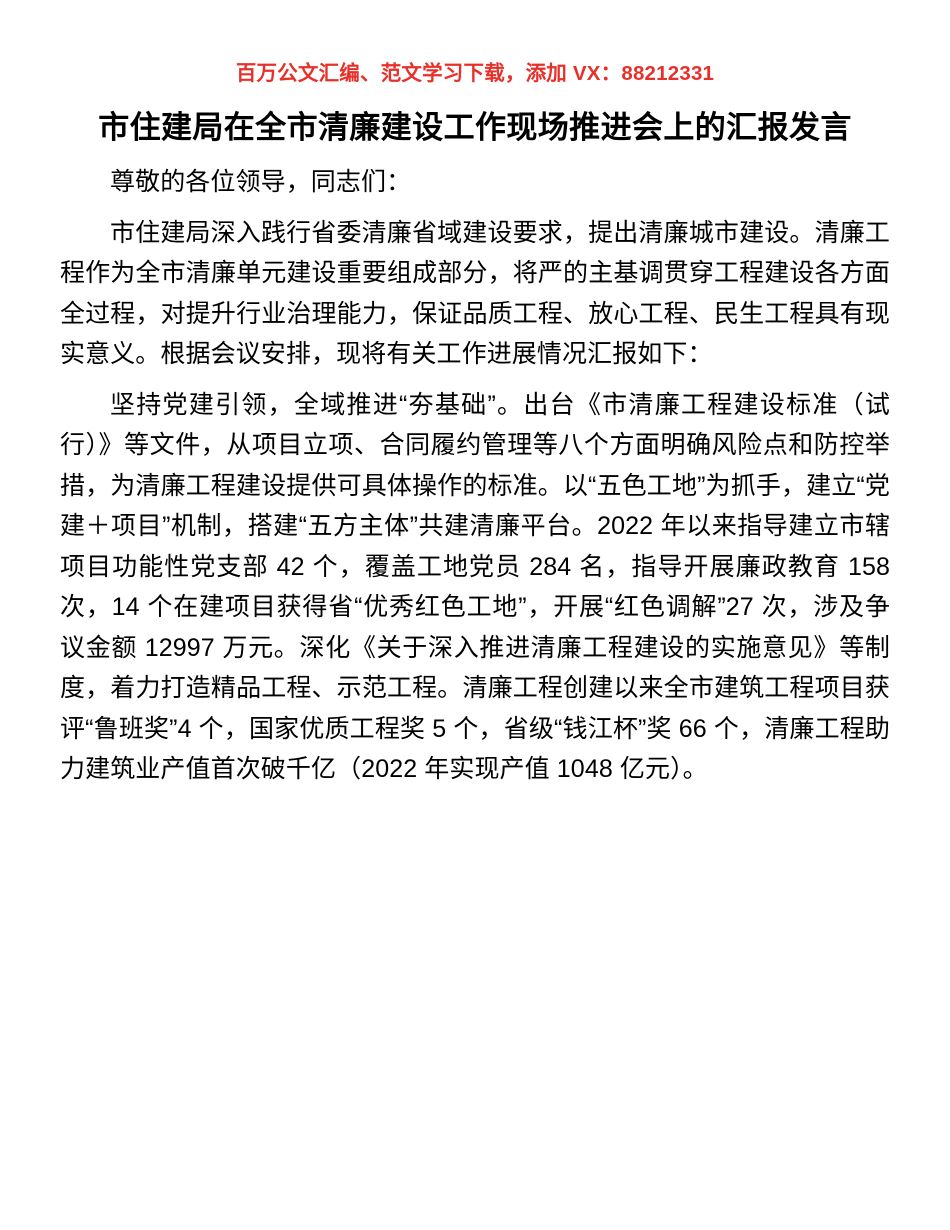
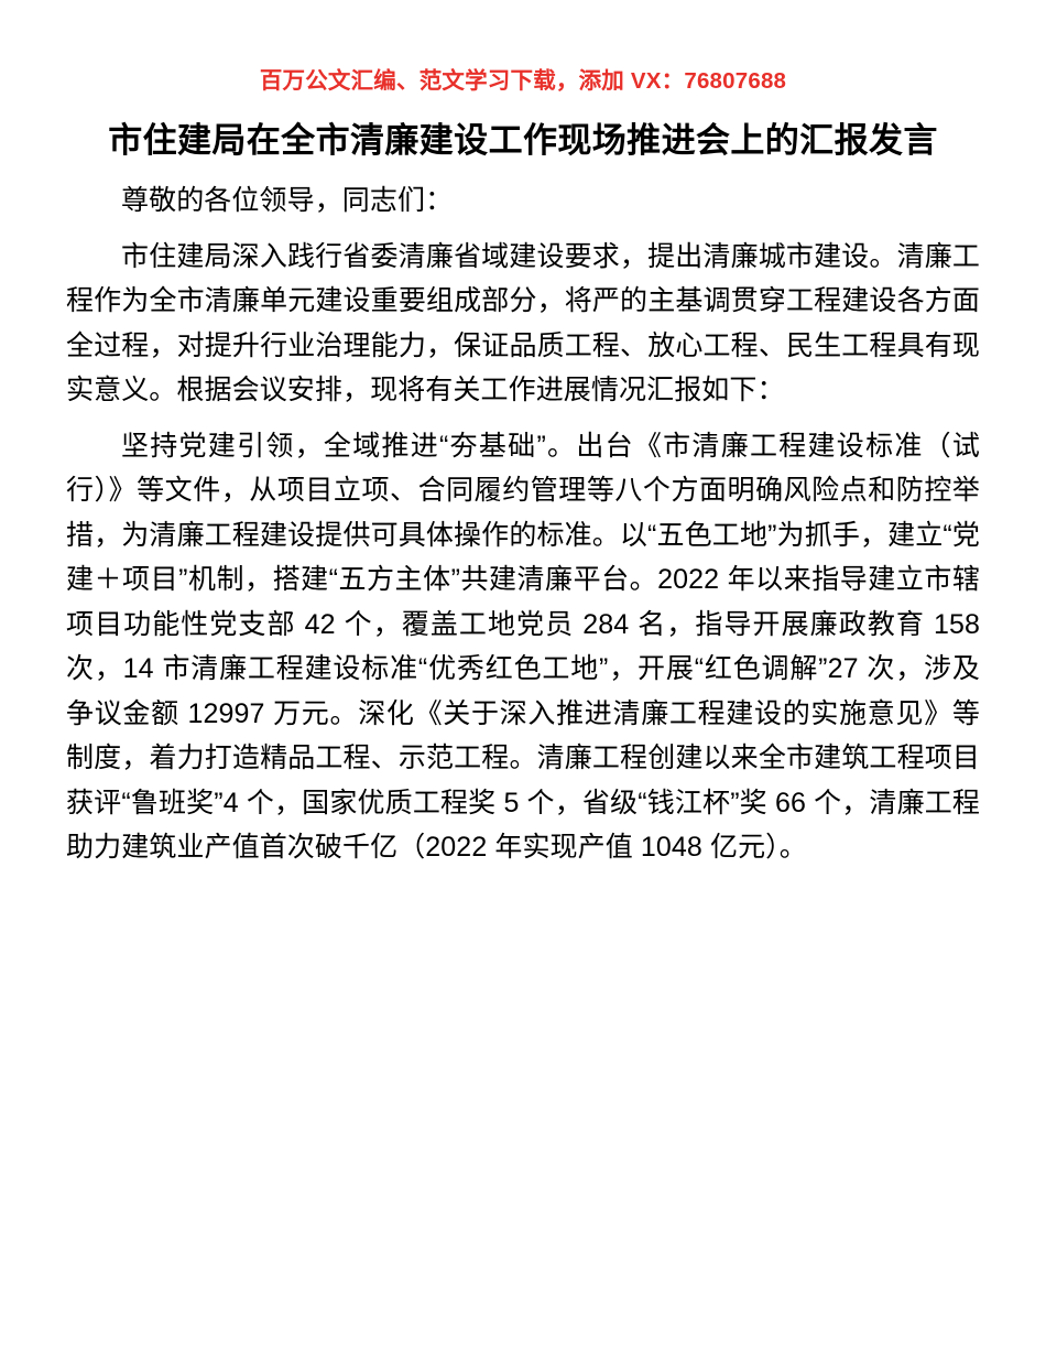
- 百万公文汇编、范文学习下载，添加 VX：88212331
+ 百万公文汇编、范文学习下载，添加 VX：76807688
  市住建局在全市清廉建设工作现场推进会上的汇报发言
  尊敬的各位领导，同志们：
  市住建局深入践行省委清廉省域建设要求，提出清廉城市建设。清廉工程作为全市清廉单元建设重要组成部分，将严的主基调贯穿工程建设各方面全过程，对提升行业治理能力，保证品质工程、放心工程、民生工程具有现实意义。根据会议安排，现将有关工作进展情况汇报如下：
- 坚持党建引领，全域推进“夯基础”。出台《市清廉工程建设标准（试行）》等文件，从项目立项、合同履约管理等八个方面明确风险点和防控举措，为清廉工程建设提供可具体操作的标准。以“五色工地”为抓手，建立“党建＋项目”机制，搭建“五方主体”共建清廉平台。2022 年以来指导建立市辖项目功能性党支部 42 个，覆盖工地党员 284 名，指导开展廉政教育 158 次，14 个在建项目获得省“优秀红色工地”，开展“红色调解”27 次，涉及争议金额 12997 万元。深化《关于深入推进清廉工程建设的实施意见》等制度，着力打造精品工程、示范工程。清廉工程创建以来全市建筑工程项目获评“鲁班奖”4 个，国家优质工程奖 5 个，省级“钱江杯”奖 66 个，清廉工程助力建筑业产值首次破千亿（2022 年实现产值 1048 亿元）。
+ 坚持党建引领，全域推进“夯基础”。出台《市清廉工程建设标准（试行）》等文件，从项目立项、合同履约管理等八个方面明确风险点和防控举措，为清廉工程建设提供可具体操作的标准。以“五色工地”为抓手，建立“党建＋项目”机制，搭建“五方主体”共建清廉平台。2022 年以来指导建立市辖项目功能性党支部 42 个，覆盖工地党员 284 名，指导开展廉政教育 158 次，14 市清廉工程建设标准“优秀红色工地”，开展“红色调解”27 次，涉及争议金额 12997 万元。深化《关于深入推进清廉工程建设的实施意见》等制度，着力打造精品工程、示范工程。清廉工程创建以来全市建筑工程项目获评“鲁班奖”4 个，国家优质工程奖 5 个，省级“钱江杯”奖 66 个，清廉工程助力建筑业产值首次破千亿（2022 年实现产值 1048 亿元）。
